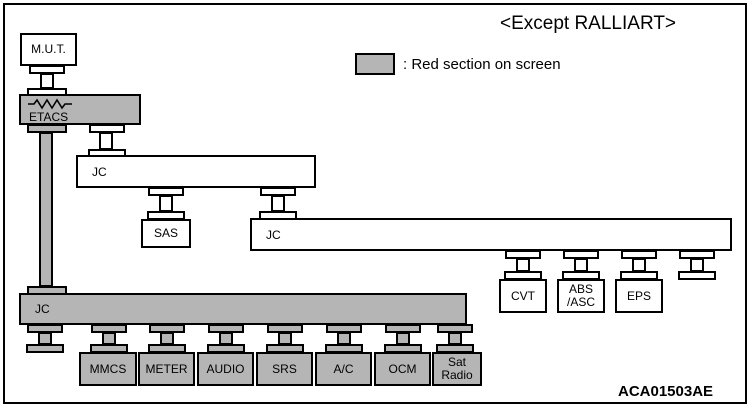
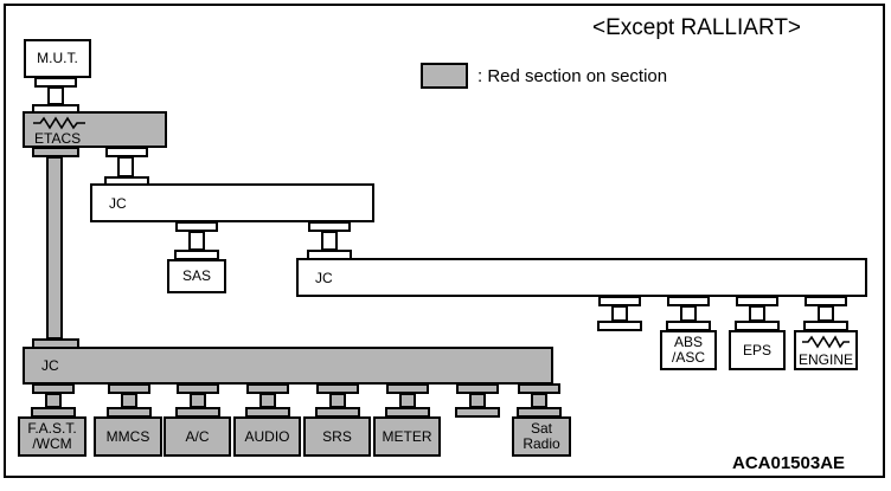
  <Except RALLIART>
- : Red section on screen
+ : Red section on section
  M.U.T.
  ETACS
  JC
  SAS
  JC
- CVT
  ABS
  /ASC
  EPS
+ ENGINE
  JC
+ F.A.S.T.
+ /WCM
  MMCS
- METER
+ A/C
  AUDIO
  SRS
- A/C
+ METER
- OCM
  Sat
  Radio
  ACA01503AE
